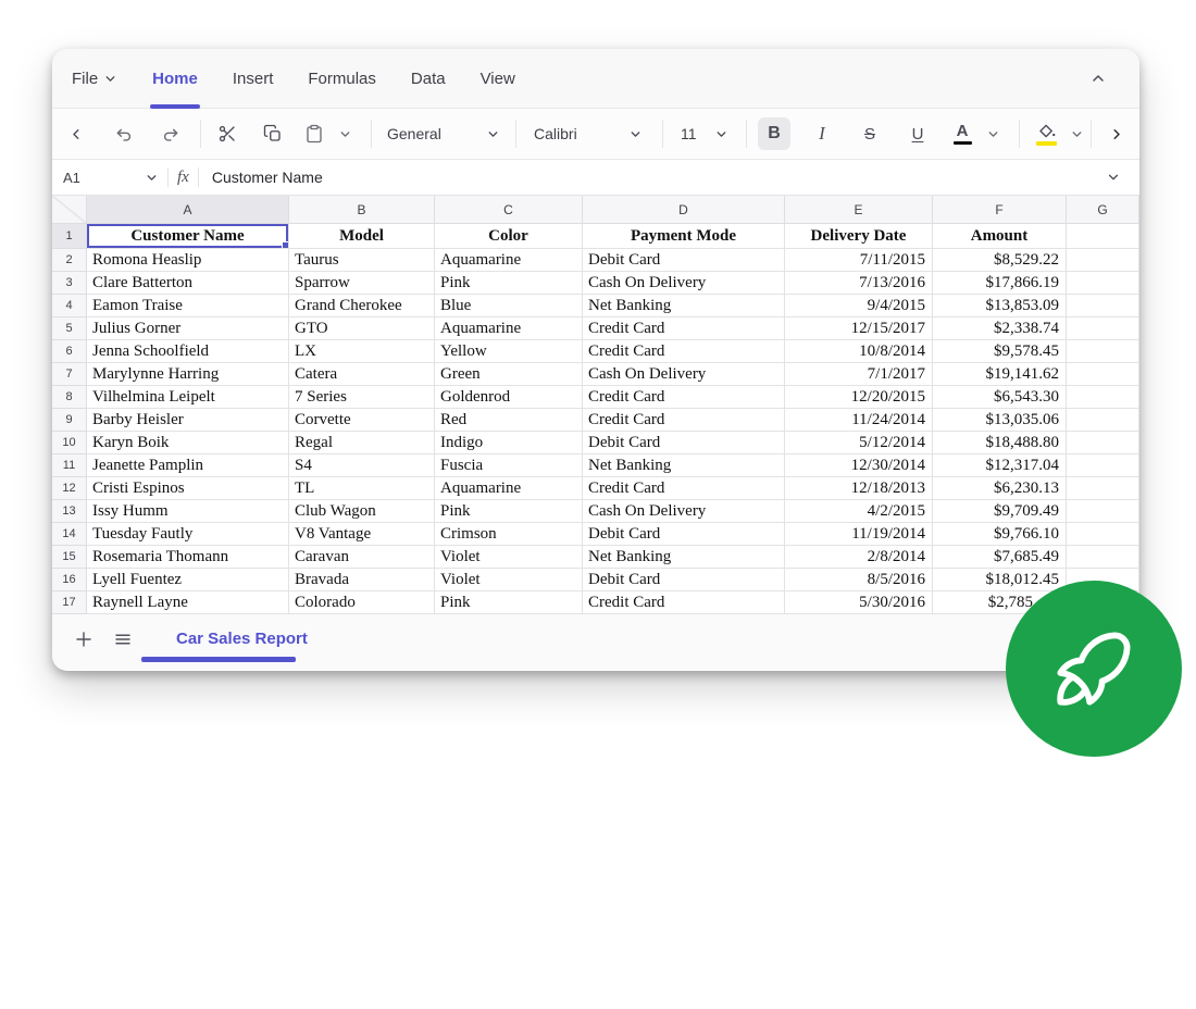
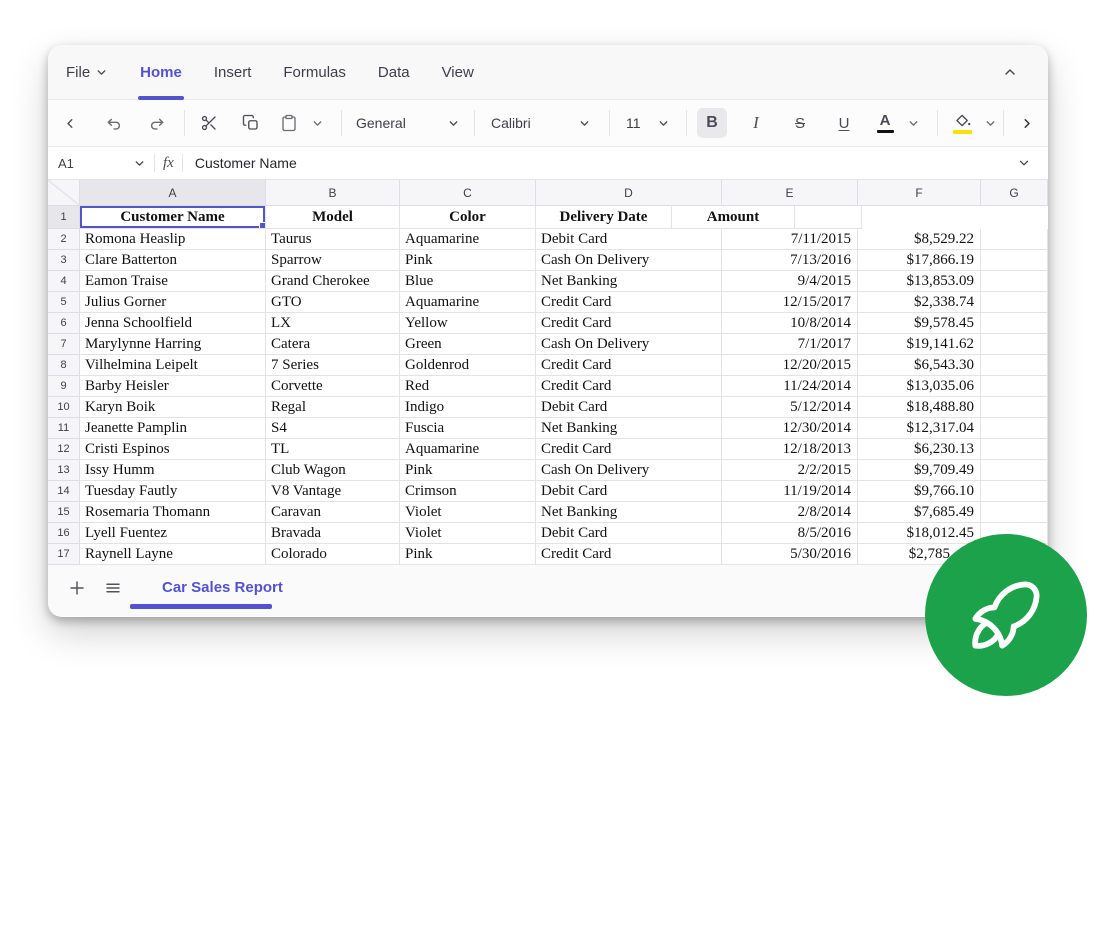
  File
  Home
  Insert
  Formulas
  Data
  View
  General
  Calibri
  11
  B
  I
  S
  U
  A
  A1
  fx
  Customer Name
  A
  B
  C
  D
  E
  F
  G
  1
  Customer Name
  Model
  Color
- Payment Mode
  Delivery Date
  Amount
  2
  Romona Heaslip
  Taurus
  Aquamarine
  Debit Card
  7/11/2015
  $8,529.22
  3
  Clare Batterton
  Sparrow
  Pink
  Cash On Delivery
  7/13/2016
  $17,866.19
  4
  Eamon Traise
  Grand Cherokee
  Blue
  Net Banking
  9/4/2015
  $13,853.09
  5
  Julius Gorner
  GTO
  Aquamarine
  Credit Card
  12/15/2017
  $2,338.74
  6
  Jenna Schoolfield
  LX
  Yellow
  Credit Card
  10/8/2014
  $9,578.45
  7
  Marylynne Harring
  Catera
  Green
  Cash On Delivery
  7/1/2017
  $19,141.62
  8
  Vilhelmina Leipelt
  7 Series
  Goldenrod
  Credit Card
  12/20/2015
  $6,543.30
  9
  Barby Heisler
  Corvette
  Red
  Credit Card
  11/24/2014
  $13,035.06
  10
  Karyn Boik
  Regal
  Indigo
  Debit Card
  5/12/2014
  $18,488.80
  11
  Jeanette Pamplin
  S4
  Fuscia
  Net Banking
  12/30/2014
  $12,317.04
  12
  Cristi Espinos
  TL
  Aquamarine
  Credit Card
  12/18/2013
  $6,230.13
  13
  Issy Humm
  Club Wagon
  Pink
  Cash On Delivery
- 4/2/2015
+ 2/2/2015
  $9,709.49
  14
  Tuesday Fautly
  V8 Vantage
  Crimson
  Debit Card
  11/19/2014
  $9,766.10
  15
  Rosemaria Thomann
  Caravan
  Violet
  Net Banking
  2/8/2014
  $7,685.49
  16
  Lyell Fuentez
  Bravada
  Violet
  Debit Card
  8/5/2016
  $18,012.45
  17
  Raynell Layne
  Colorado
  Pink
  Credit Card
  5/30/2016
  $2,785
  Car Sales Report
